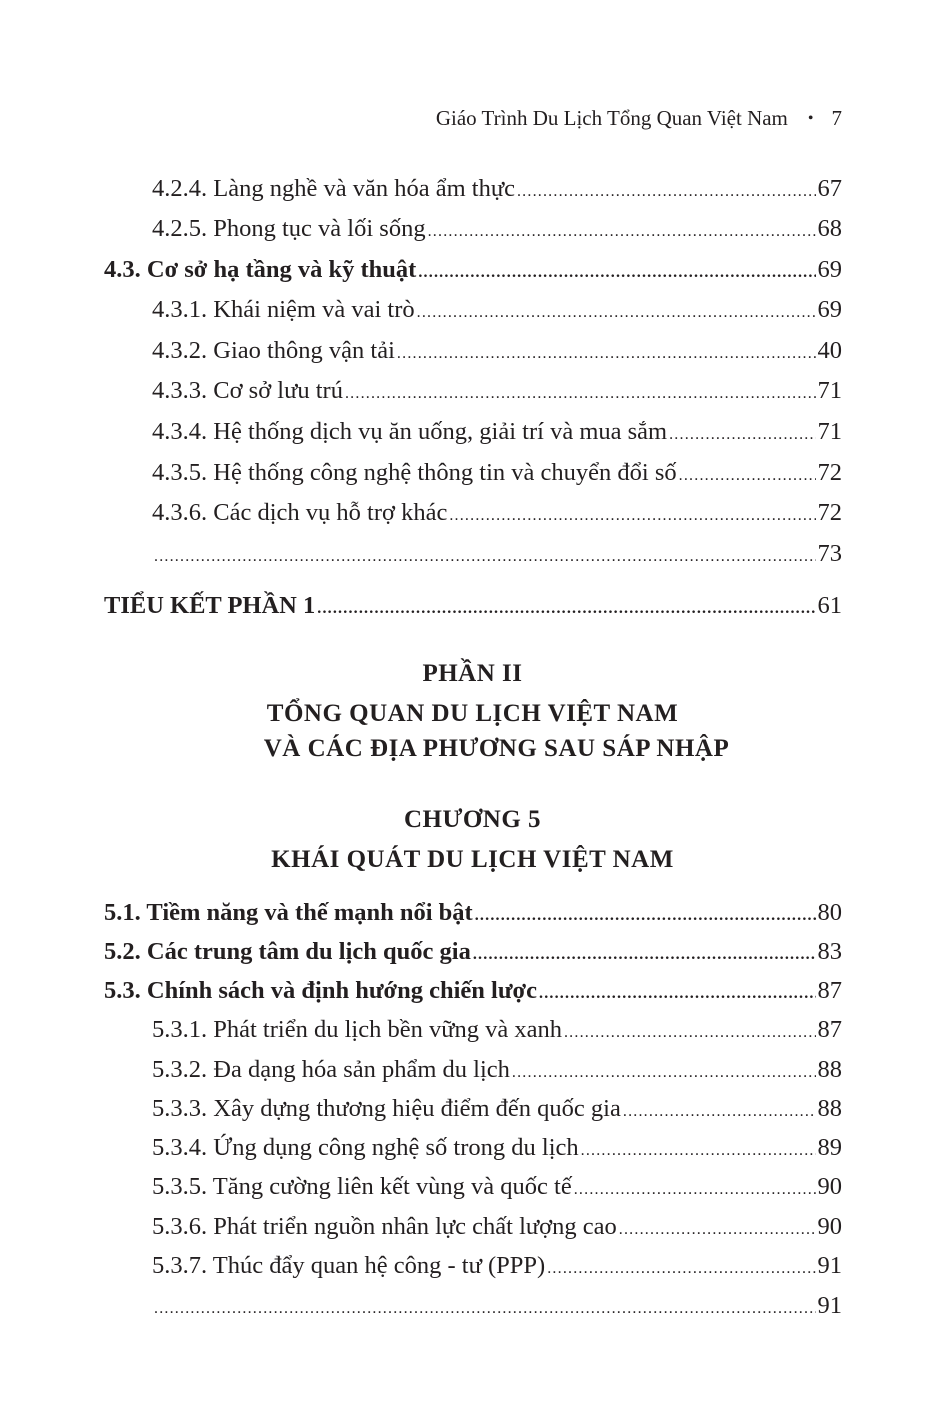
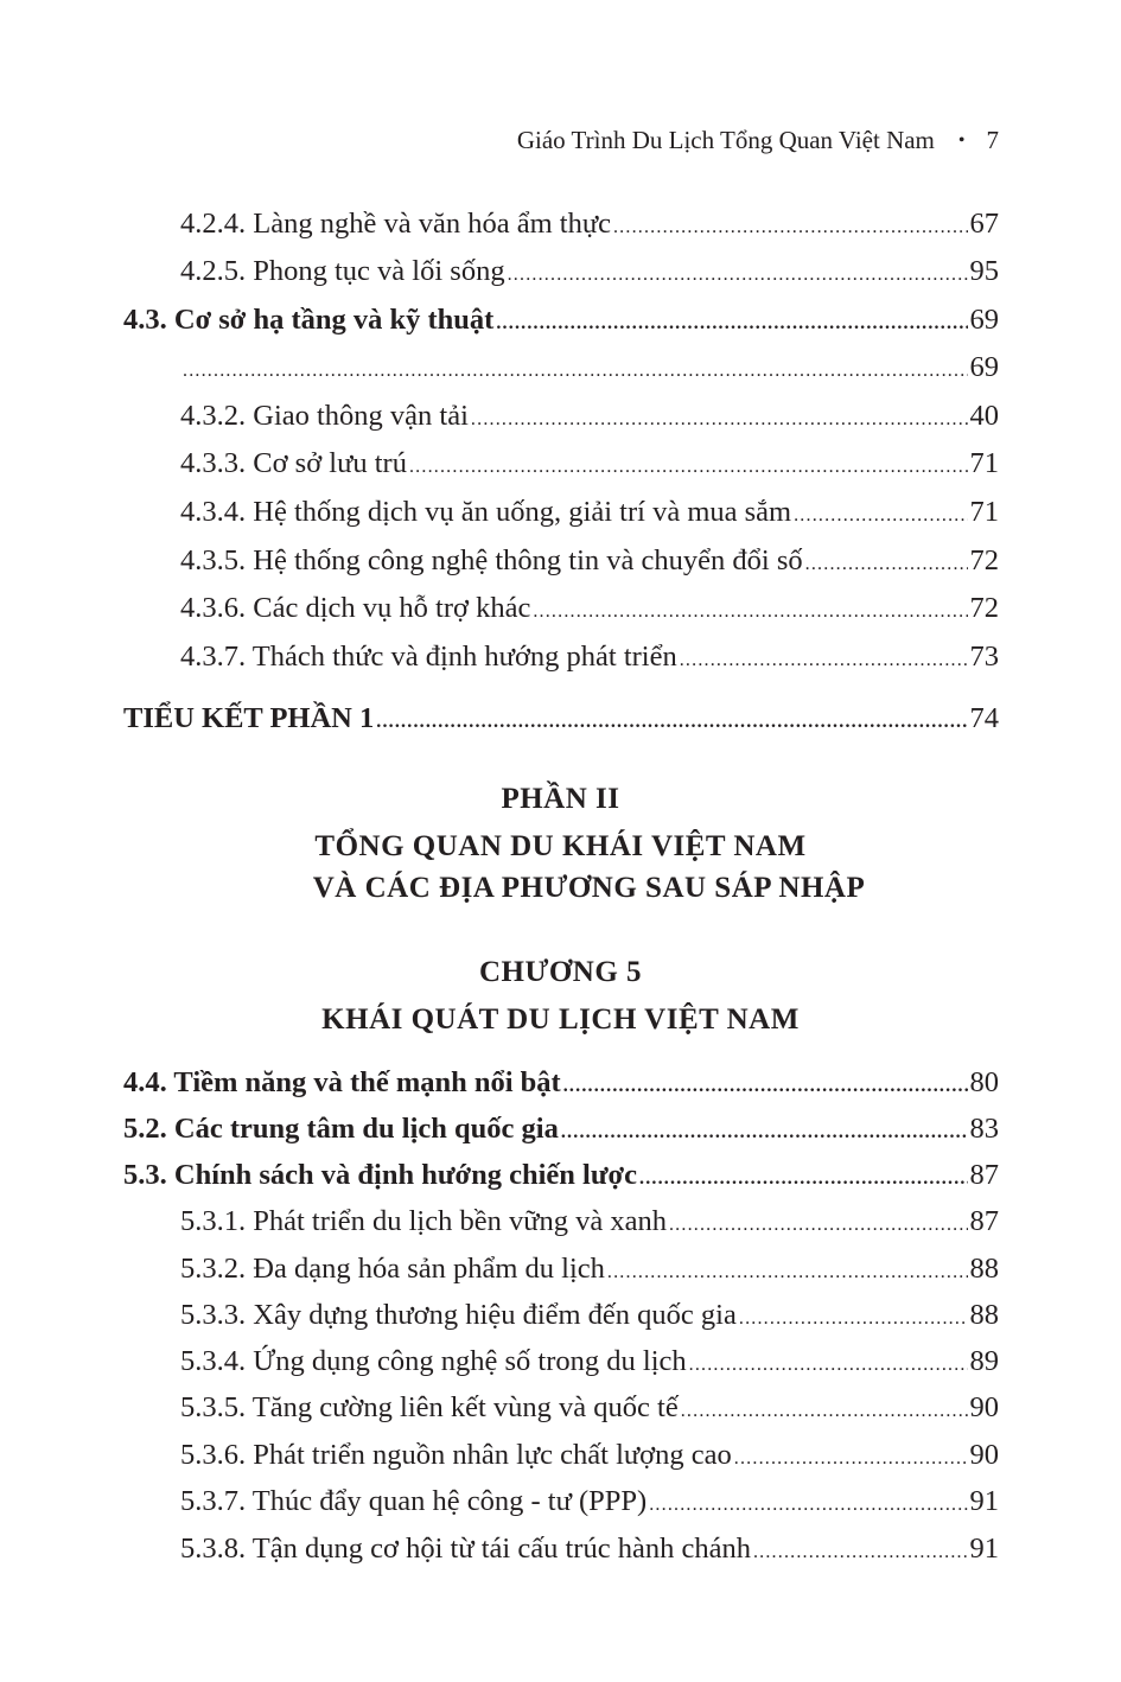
  Giáo Trình Du Lịch Tổng Quan Việt Nam
  •
  7
  4.2.4. Làng nghề và văn hóa ẩm thực
  67
  4.2.5. Phong tục và lối sống
- 68
+ 95
  4.3. Cơ sở hạ tầng và kỹ thuật
  69
- 4.3.1. Khái niệm và vai trò
  69
  4.3.2. Giao thông vận tải
  40
  4.3.3. Cơ sở lưu trú
  71
  4.3.4. Hệ thống dịch vụ ăn uống, giải trí và mua sắm
  71
  4.3.5. Hệ thống công nghệ thông tin và chuyển đổi số
  72
  4.3.6. Các dịch vụ hỗ trợ khác
  72
+ 4.3.7. Thách thức và định hướng phát triển
  73
  TIỂU KẾT PHẦN 1
- 61
+ 74
  PHẦN II
- TỔNG QUAN DU LỊCH VIỆT NAM
+ TỔNG QUAN DU KHÁI VIỆT NAM
  VÀ CÁC ĐỊA PHƯƠNG SAU SÁP NHẬP
  CHƯƠNG 5
  KHÁI QUÁT DU LỊCH VIỆT NAM
- 5.1. Tiềm năng và thế mạnh nổi bật
+ 4.4. Tiềm năng và thế mạnh nổi bật
  80
  5.2. Các trung tâm du lịch quốc gia
  83
  5.3. Chính sách và định hướng chiến lược
  87
  5.3.1. Phát triển du lịch bền vững và xanh
  87
  5.3.2. Đa dạng hóa sản phẩm du lịch
  88
  5.3.3. Xây dựng thương hiệu điểm đến quốc gia
  88
  5.3.4. Ứng dụng công nghệ số trong du lịch
  89
  5.3.5. Tăng cường liên kết vùng và quốc tế
  90
  5.3.6. Phát triển nguồn nhân lực chất lượng cao
  90
  5.3.7. Thúc đẩy quan hệ công - tư (PPP)
  91
+ 5.3.8. Tận dụng cơ hội từ tái cấu trúc hành chánh
  91
